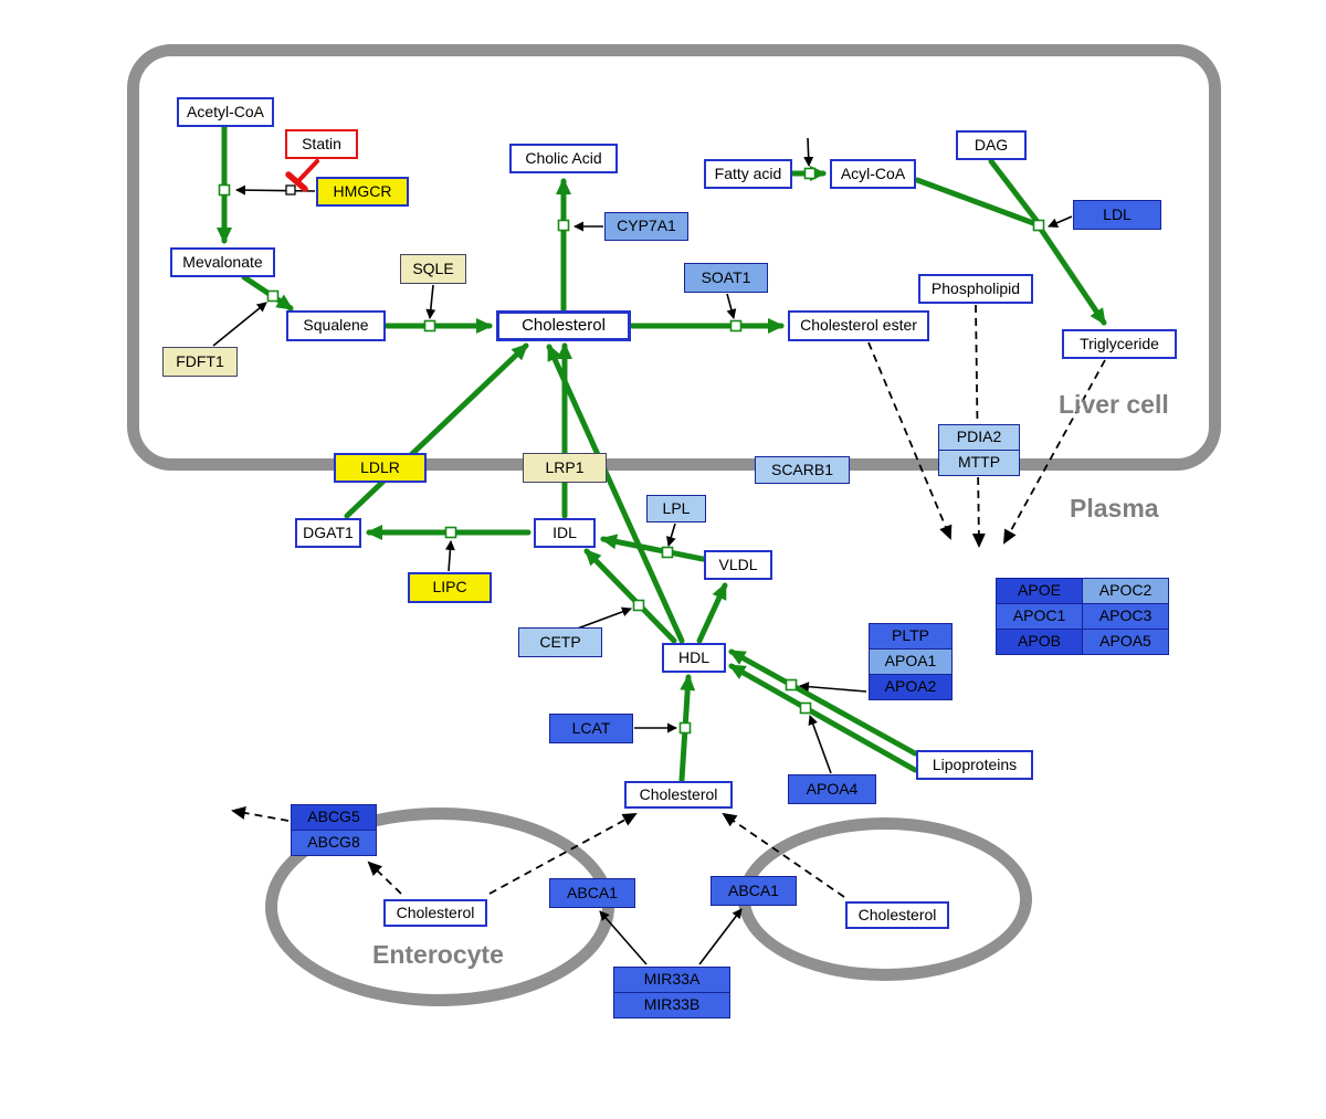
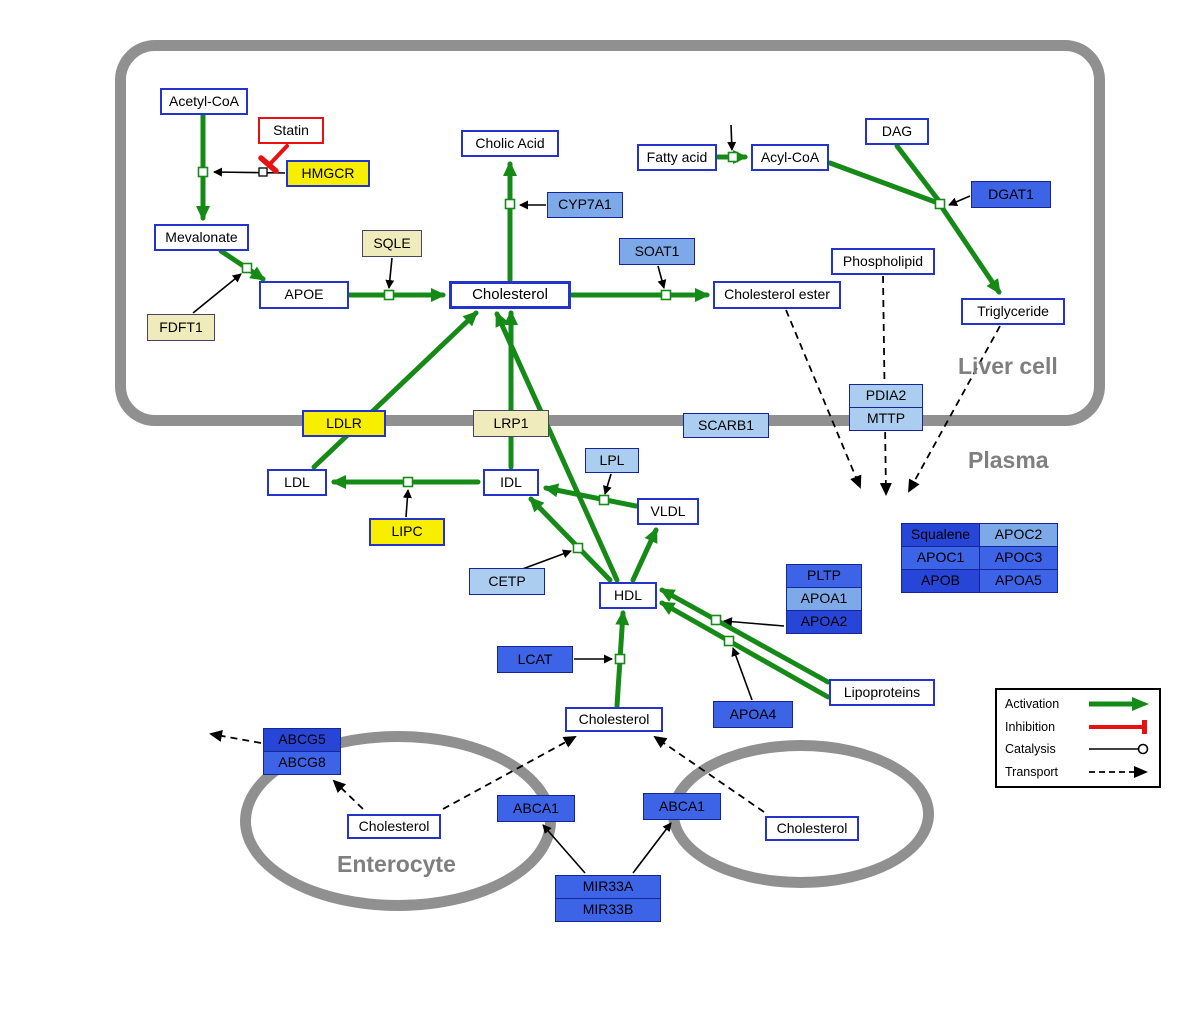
  Acetyl-CoA
  Statin
  HMGCR
  Mevalonate
  FDFT1
- Squalene
+ APOE
  SQLE
  Cholesterol
  Cholic Acid
  CYP7A1
  SOAT1
  Cholesterol ester
  Fatty acid
  Acyl-CoA
  DAG
- LDL
+ DGAT1
  Phospholipid
  Triglyceride
  PDIA2
  MTTP
  LDLR
  LRP1
  SCARB1
- DGAT1
+ LDL
  IDL
  LPL
  VLDL
  LIPC
  CETP
  HDL
  PLTP
  APOA1
  APOA2
- APOE
+ Squalene
  APOC2
  APOC1
  APOC3
  APOB
  APOA5
  LCAT
  APOA4
  Lipoproteins
  Cholesterol
  ABCG5
  ABCG8
  Cholesterol
  ABCA1
  ABCA1
  Cholesterol
  MIR33A
  MIR33B
  Liver cell
  Plasma
  Enterocyte
+ Activation
+ Inhibition
+ Catalysis
+ Transport
